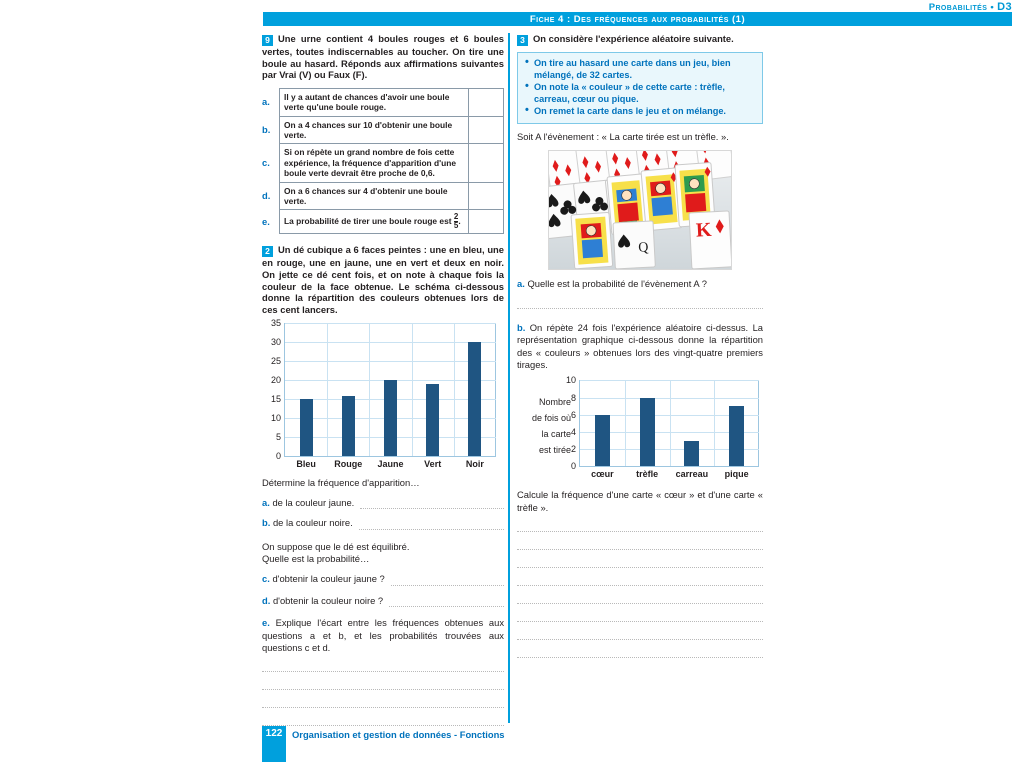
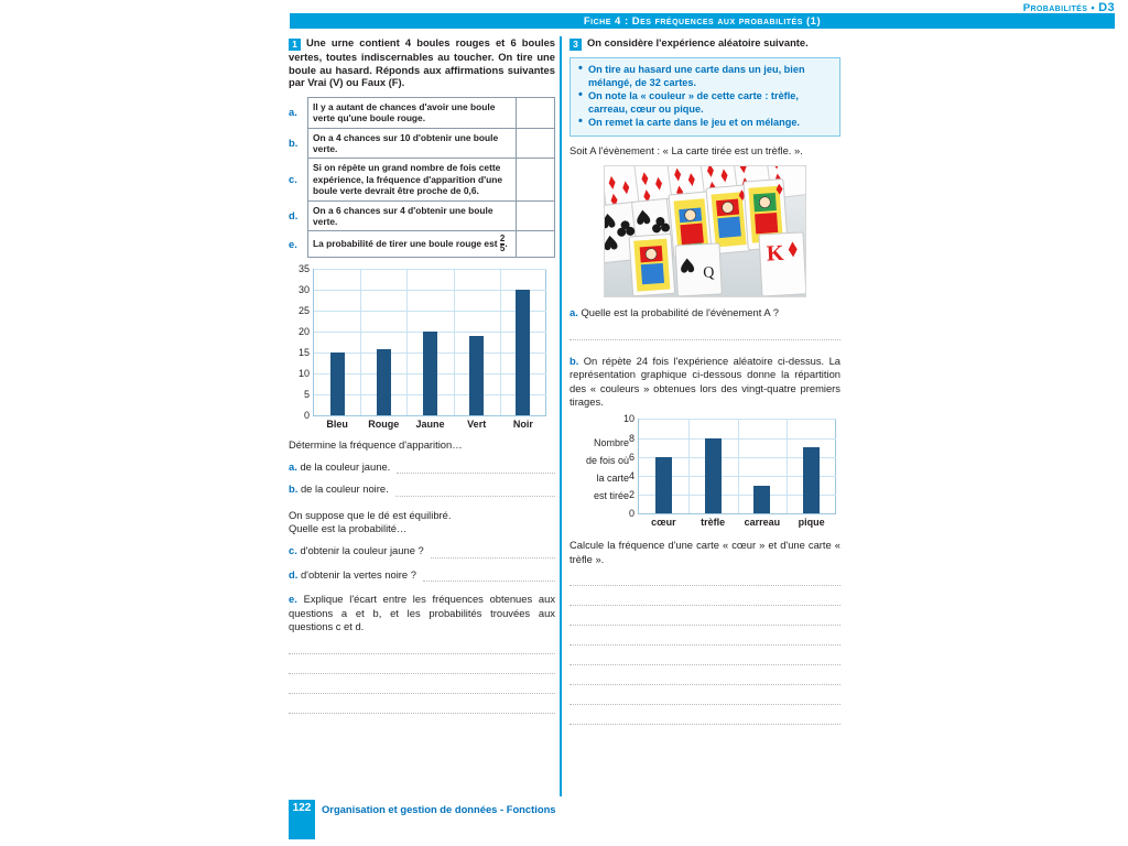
  Probabilités • D3
  Fiche 4 : Des fréquences aux probabilités (1)
- 9 Une urne contient 4 boules rouges et 6 boules vertes, toutes indiscernables au toucher. On tire une boule au hasard. Réponds aux affirmations suivantes par Vrai (V) ou Faux (F).
+ 1 Une urne contient 4 boules rouges et 6 boules vertes, toutes indiscernables au toucher. On tire une boule au hasard. Réponds aux affirmations suivantes par Vrai (V) ou Faux (F).
  a.	Il y a autant de chances d'avoir une boule verte qu'une boule rouge.
  b.	On a 4 chances sur 10 d'obtenir une boule verte.
  c.	Si on répète un grand nombre de fois cette expérience, la fréquence d'apparition d'une boule verte devrait être proche de 0,6.
  d.	On a 6 chances sur 4 d'obtenir une boule verte.
  e.	La probabilité de tirer une boule rouge est 25.
- 2 Un dé cubique a 6 faces peintes : une en bleu, une en rouge, une en jaune, une en vert et deux en noir. On jette ce dé cent fois, et on note à chaque fois la couleur de la face obtenue. Le schéma ci-dessous donne la répartition des couleurs obtenues lors de ces cent lancers.
  0
  5
  10
  15
  20
  25
  30
  35
  Bleu
  Rouge
  Jaune
  Vert
  Noir
  Détermine la fréquence d'apparition…
  a. de la couleur jaune.
  b. de la couleur noire.
  On suppose que le dé est équilibré.
  Quelle est la probabilité…
  c. d'obtenir la couleur jaune ?
- d. d'obtenir la couleur noire ?
+ d. d'obtenir la vertes noire ?
  e. Explique l'écart entre les fréquences obtenues aux questions a et b, et les probabilités trouvées aux questions c et d.
  3 On considère l'expérience aléatoire suivante.
  On tire au hasard une carte dans un jeu, bien mélangé, de 32 cartes.
  On note la « couleur » de cette carte : trèfle, carreau, cœur ou pique.
  On remet la carte dans le jeu et on mélange.
  Soit A l'évènement : « La carte tirée est un trèfle. ».
  a. Quelle est la probabilité de l'évènement A ?
  b. On répète 24 fois l'expérience aléatoire ci-dessus. La représentation graphique ci-dessous donne la répartition des « couleurs » obtenues lors des vingt-quatre premiers tirages.
  Nombre
  de fois où
  la carte
  est tirée
  0
  2
  4
  6
  8
  10
  cœur
  trèfle
  carreau
  pique
  Calcule la fréquence d'une carte « cœur » et d'une carte « trèfle ».
  122
  Organisation et gestion de données - Fonctions
